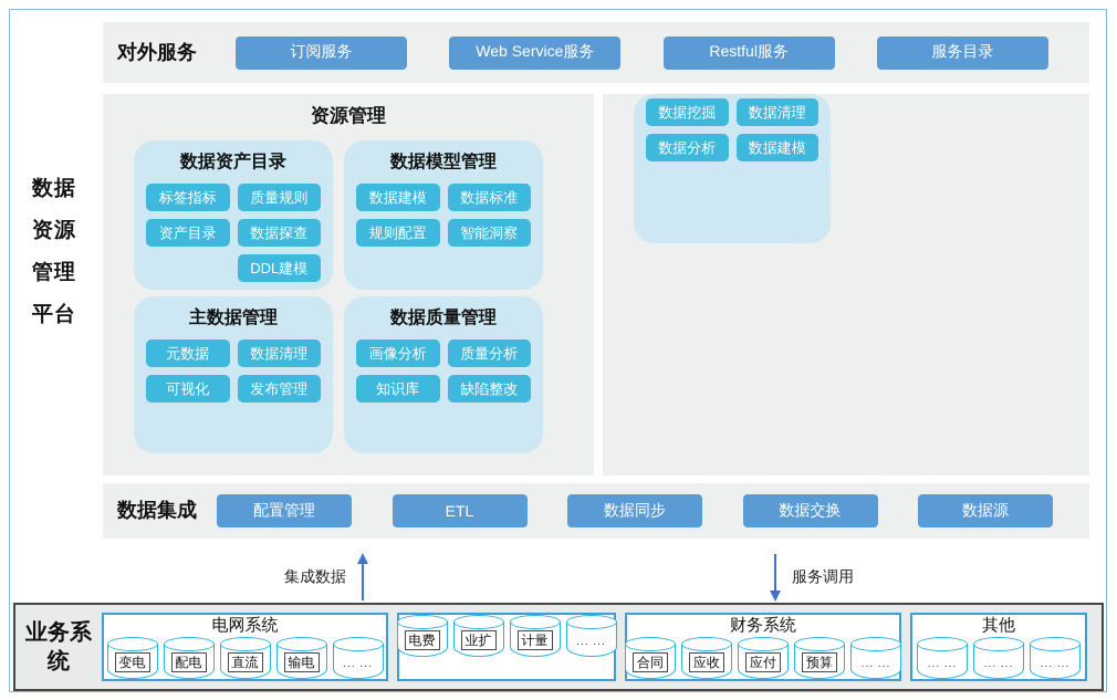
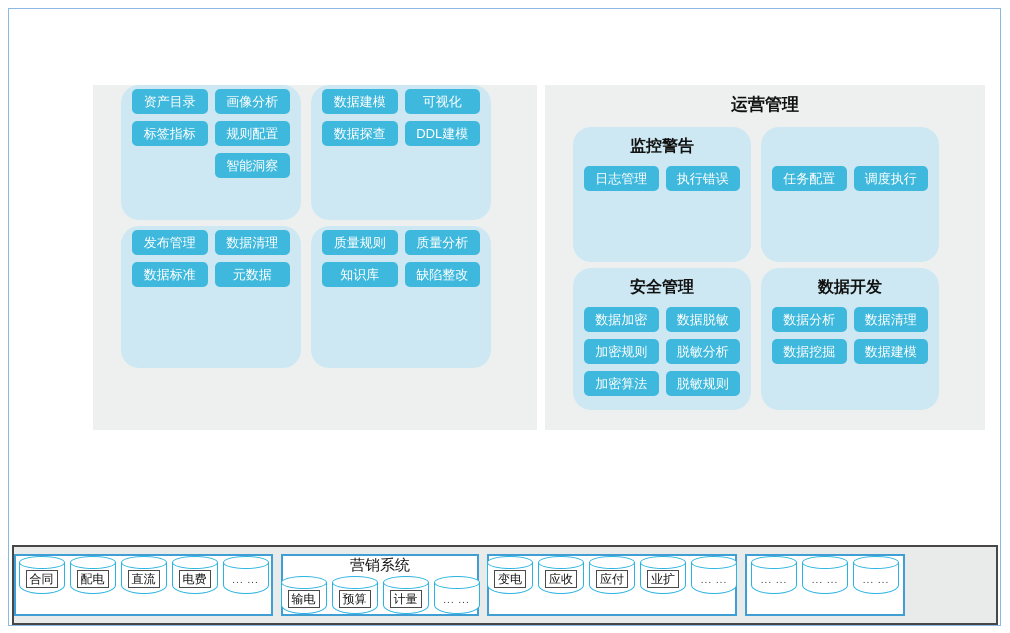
- 数据资源管理平台
- 对外服务
- 订阅服务
- Web Service服务
- Restful服务
- 服务目录
- 资源管理
- 数据资产目录
- 标签指标
+ 资产目录
- 质量规则
+ 画像分析
- 资产目录
+ 标签指标
- 数据探查
+ 规则配置
- DDL建模
+ 智能洞察
- 数据模型管理
  数据建模
- 数据标准
+ 可视化
- 规则配置
+ 数据探查
- 智能洞察
+ DDL建模
- 主数据管理
- 元数据
+ 发布管理
  数据清理
- 可视化
+ 数据标准
- 发布管理
+ 元数据
- 数据质量管理
- 画像分析
+ 质量规则
  质量分析
  知识库
  缺陷整改
+ 运营管理
+ 监控警告
+ 日志管理
+ 执行错误
+ 任务配置
+ 调度执行
+ 安全管理
+ 数据加密
+ 数据脱敏
+ 加密规则
+ 脱敏分析
+ 加密算法
+ 脱敏规则
+ 数据开发
- 数据挖掘
+ 数据分析
  数据清理
- 数据分析
+ 数据挖掘
  数据建模
- 数据集成
- 配置管理
- ETL
- 数据同步
- 数据交换
- 数据源
- 集成数据
- 服务调用
- 业务系统
- 电网系统
- 变电
+ 合同
  配电
  直流
- 输电
+ 电费
  ... ...
+ 营销系统
- 电费
+ 输电
- 业扩
+ 预算
  计量
  ... ...
- 财务系统
- 合同
+ 变电
  应收
  应付
- 预算
+ 业扩
  ... ...
- 其他
  ... ...
  ... ...
  ... ...
